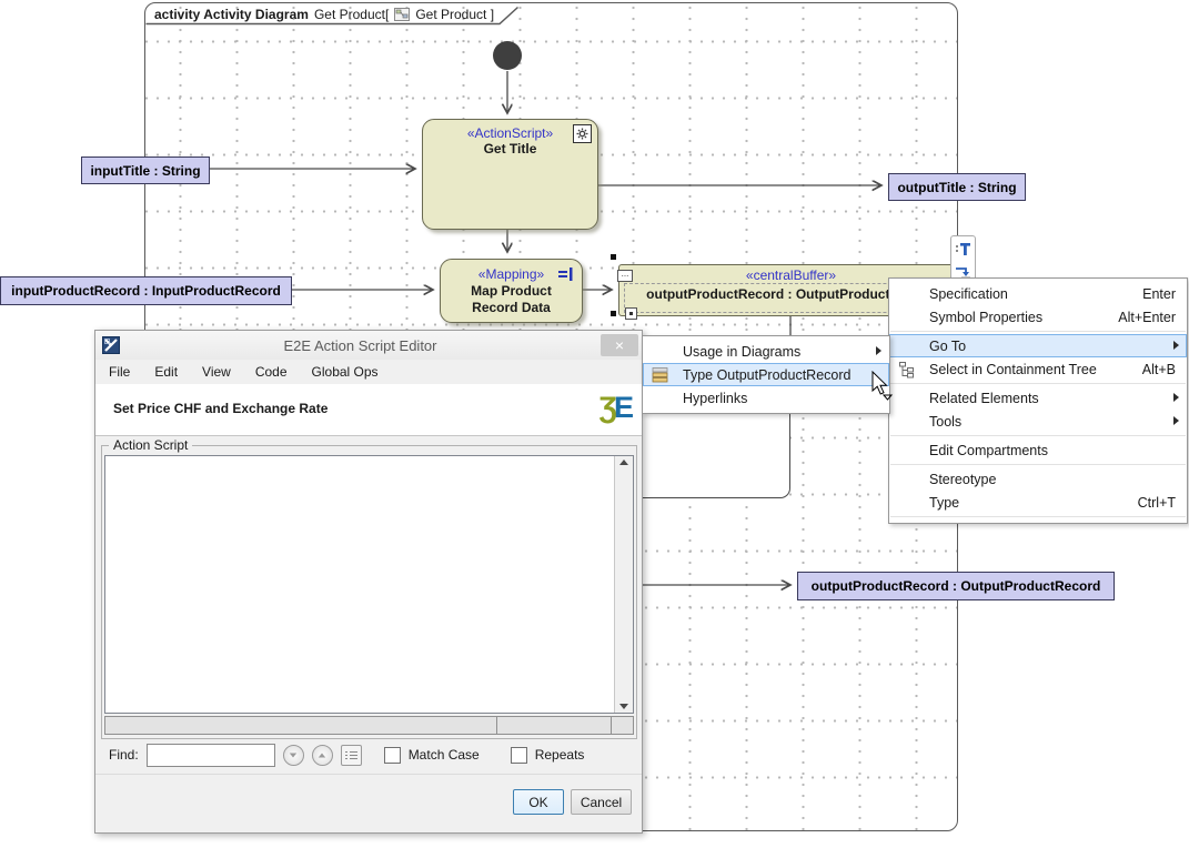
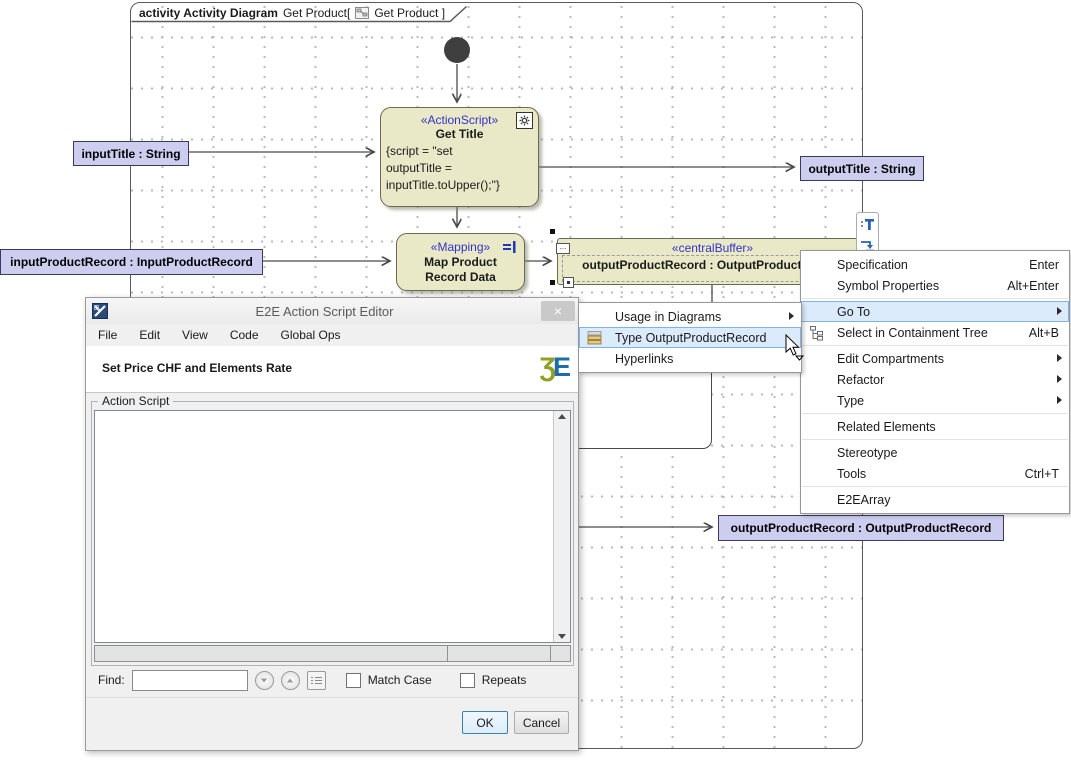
  activity Activity Diagram
  Get Product[
  Get Product ]
  «ActionScript»
  Get Title
+ {script = "set
+ outputTitle =
+ inputTitle.toUpper();"}
  «Mapping»
  Map Product Record Data
  «centralBuffer»
  outputProductRecord : OutputProduc
  ...
  inputTitle : String
  outputTitle : String
  inputProductRecord : InputProductRecord
  outputProductRecord : OutputProductRecord
  E2E Action Script Editor
  ×
  File
  Edit
  View
  Code
  Global Ops
- Set Price CHF and Exchange Rate
+ Set Price CHF and Elements Rate
  ƷE
  Action Script
  Find:
  Match Case
  Repeats
  OK
  Cancel
  Specification
  Enter
  Symbol Properties
  Alt+Enter
  Go To
  Select in Containment Tree
  Alt+B
- Related Elements
+ Edit Compartments
+ Refactor
- Tools
+ Type
- Edit Compartments
+ Related Elements
  Stereotype
- Type
+ Tools
  Ctrl+T
+ E2EArray
  Usage in Diagrams
  Type OutputProductRecord
  Hyperlinks
